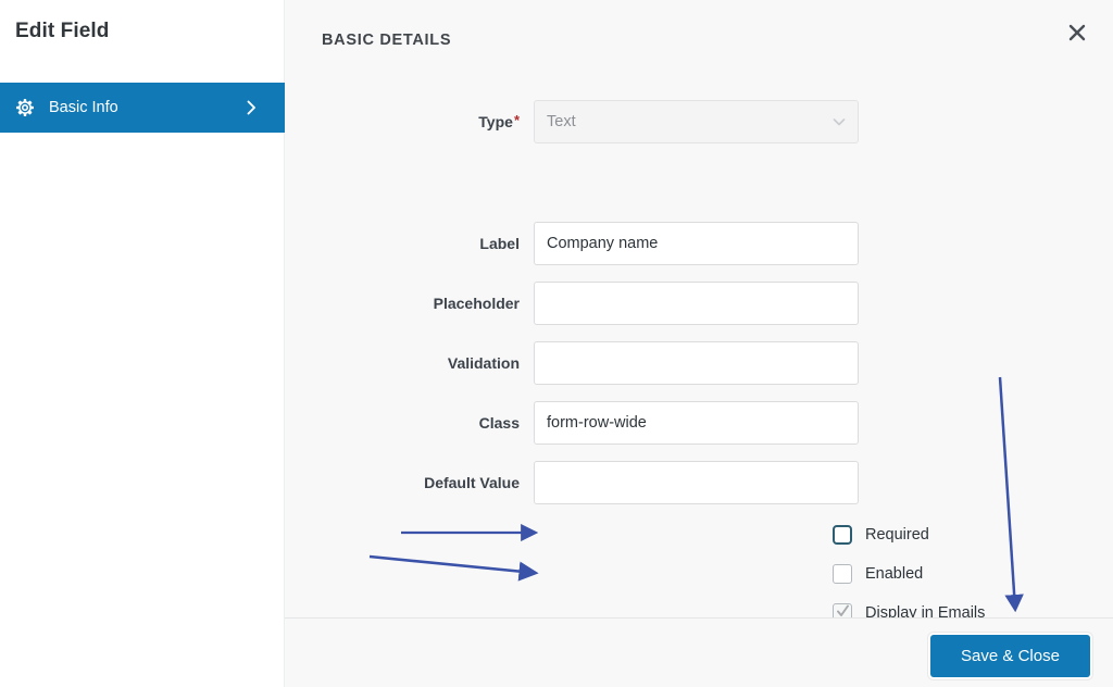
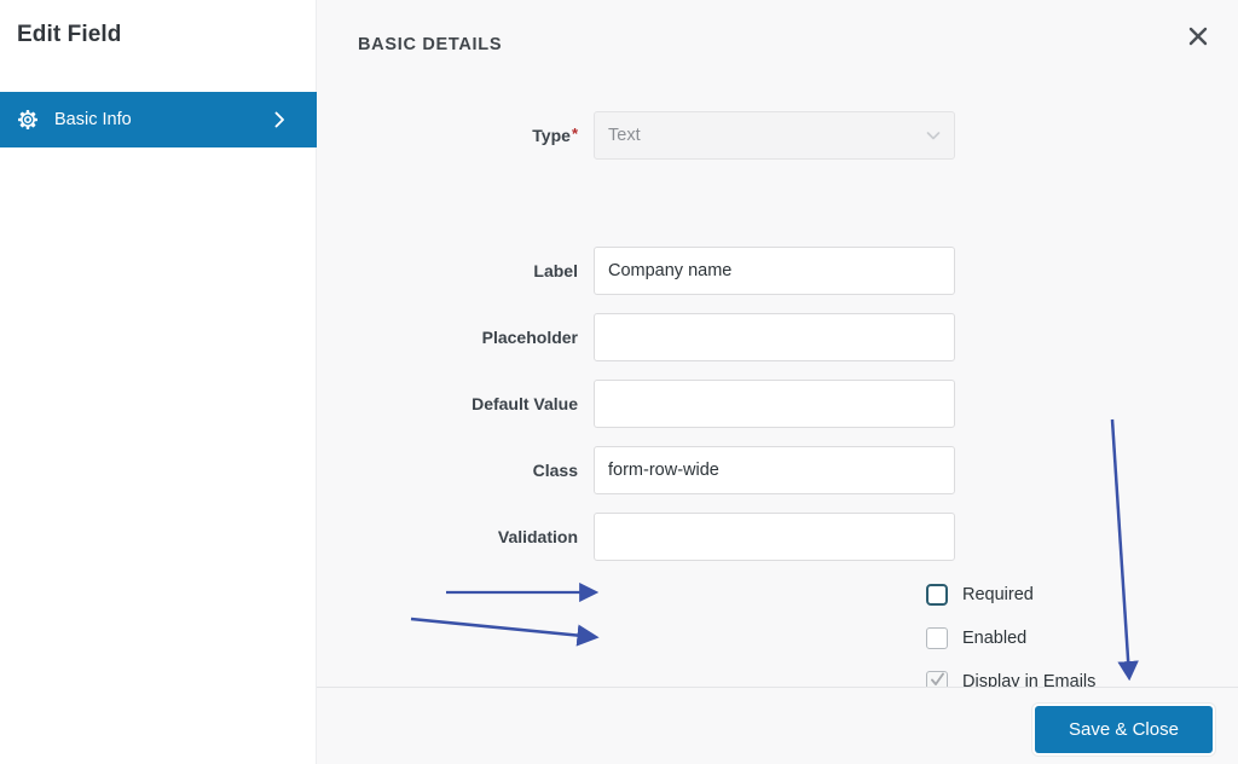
  Edit Field
  Basic Info
  BASIC DETAILS
  Type*
  Text
  Label
  Company name
  Placeholder
- Validation
+ Default Value
  Class
  form-row-wide
- Default Value
+ Validation
  Required
  Enabled
  Display in Emails
  Save & Close
